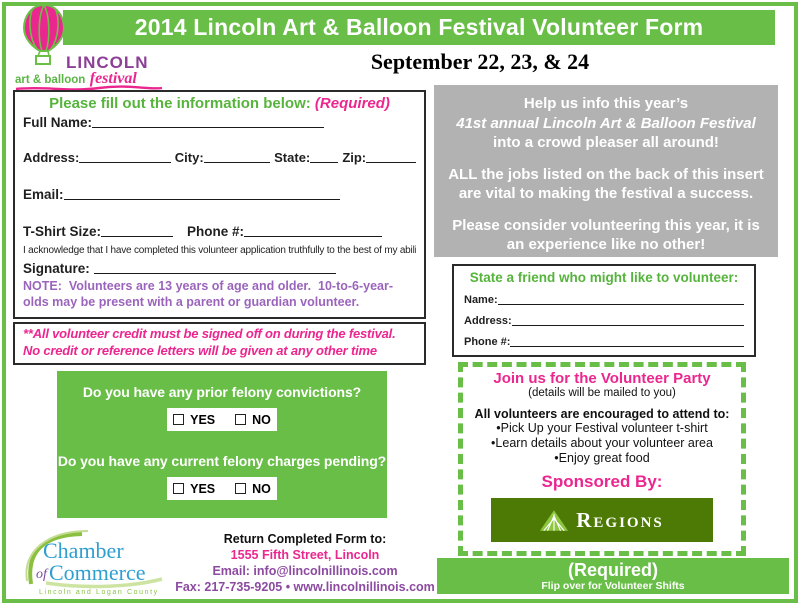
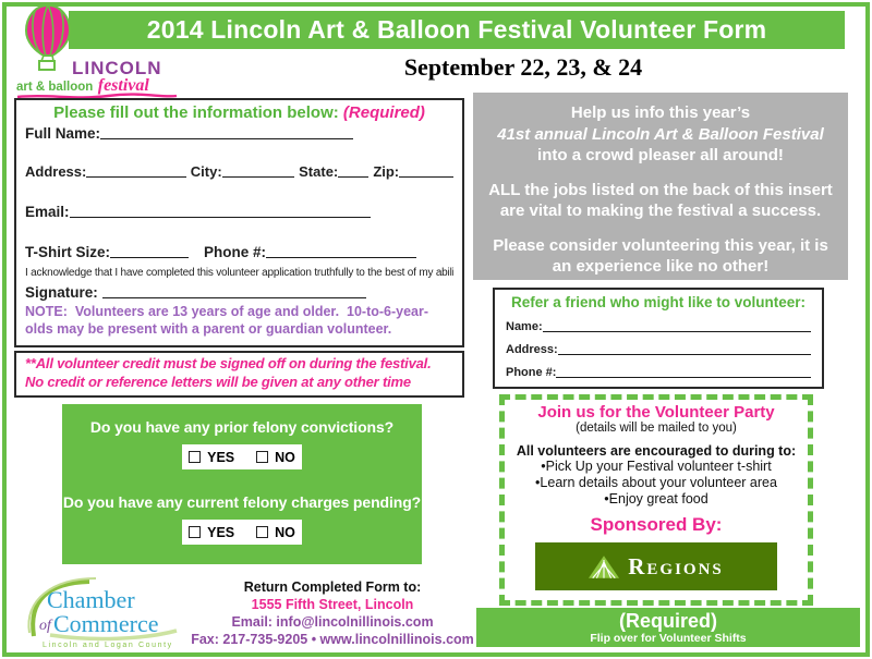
  2014 Lincoln Art & Balloon Festival Volunteer Form
  September 22, 23, & 24
  LINCOLN
  art & balloon festival
  Please fill out the information below: (Required)
  Full Name:
  Address:
  City:
  State:
  Zip:
  Email:
  T-Shirt Size:
  Phone #:
  I acknowledge that I have completed this volunteer application truthfully to the best of my abili
  Signature:
  NOTE: Volunteers are 13 years of age and older. 10-to-6-year-olds may be present with a parent or guardian volunteer.
  **All volunteer credit must be signed off on during the festival. No credit or reference letters will be given at any other time
  Do you have any prior felony convictions?
  YES
  NO
  Do you have any current felony charges pending?
  YES
  NO
  Chamber
  of
  Commerce
  Return Completed Form to:
  1555 Fifth Street, Lincoln
  Email: info@lincolnillinois.com
  Fax: 217-735-9205 • www.lincolnillinois.com
  Help us info this year’s
  41st annual Lincoln Art & Balloon Festival
  into a crowd pleaser all around!
  ALL the jobs listed on the back of this insert are vital to making the festival a success.
  Please consider volunteering this year, it is an experience like no other!
- State a friend who might like to volunteer:
+ Refer a friend who might like to volunteer:
  Name:
  Address:
  Phone #:
  Join us for the Volunteer Party
  (details will be mailed to you)
- All volunteers are encouraged to attend to:
+ All volunteers are encouraged to during to:
  •Pick Up your Festival volunteer t-shirt
  •Learn details about your volunteer area
  •Enjoy great food
  Sponsored By:
  Regions
  (Required)
  Flip over for Volunteer Shifts
